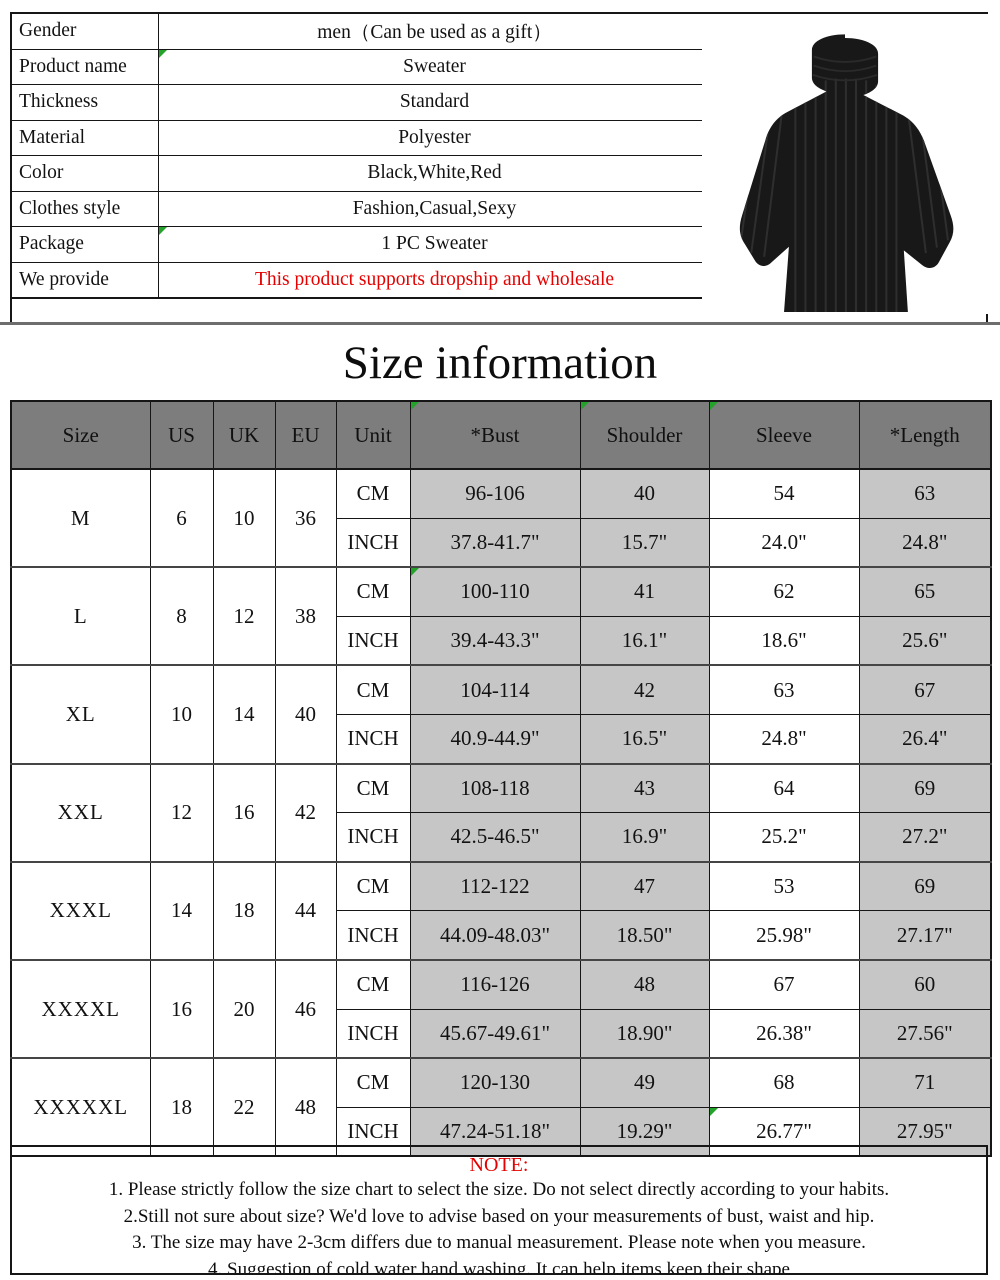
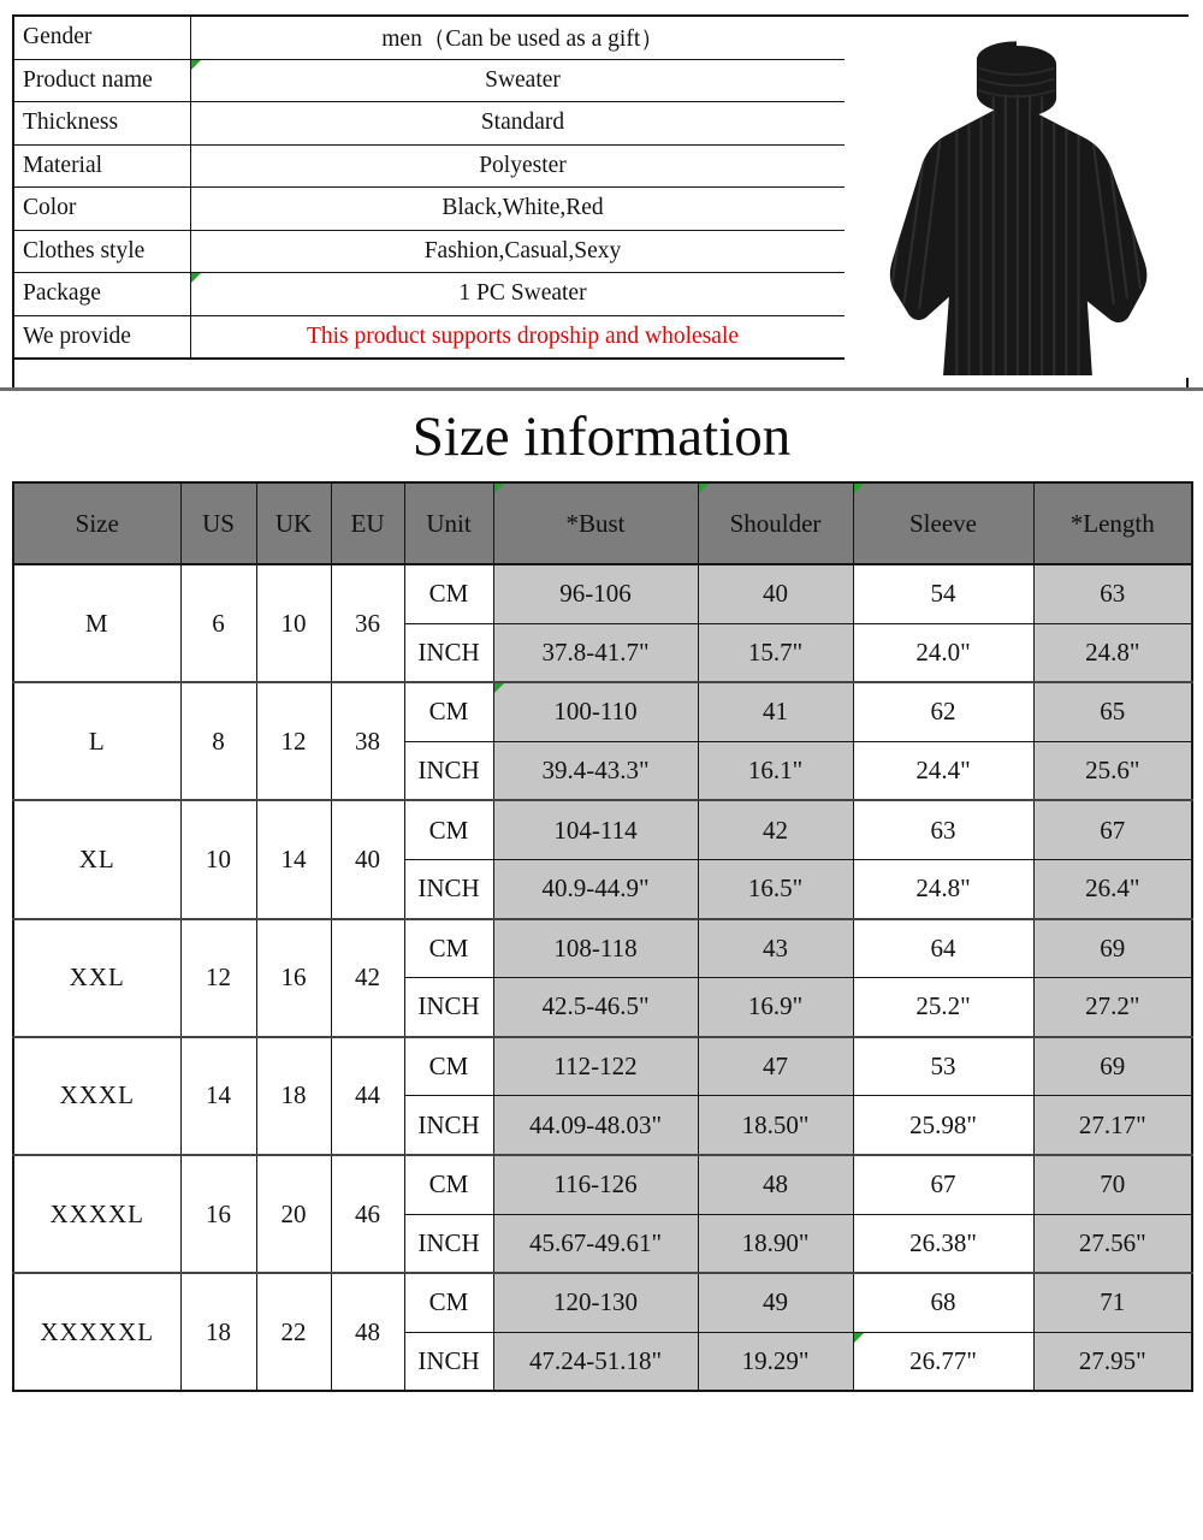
  Gender	men（Can be used as a gift）
  Product name	Sweater
  Thickness	Standard
  Material	Polyester
  Color	Black,White,Red
  Clothes style	Fashion,Casual,Sexy
  Package	1 PC Sweater
  We provide	This product supports dropship and wholesale
  Size information
  Size	US	UK	EU	Unit	*Bust	Shoulder	Sleeve	*Length
  M	6	10	36	CM	96-106	40	54	63
  INCH	37.8-41.7"	15.7"	24.0"	24.8"
  L	8	12	38	CM	100-110	41	62	65
- INCH	39.4-43.3"	16.1"	18.6"	25.6"
+ INCH	39.4-43.3"	16.1"	24.4"	25.6"
  XL	10	14	40	CM	104-114	42	63	67
  INCH	40.9-44.9"	16.5"	24.8"	26.4"
  XXL	12	16	42	CM	108-118	43	64	69
  INCH	42.5-46.5"	16.9"	25.2"	27.2"
  XXXL	14	18	44	CM	112-122	47	53	69
  INCH	44.09-48.03"	18.50"	25.98"	27.17"
- XXXXL	16	20	46	CM	116-126	48	67	60
+ XXXXL	16	20	46	CM	116-126	48	67	70
  INCH	45.67-49.61"	18.90"	26.38"	27.56"
  XXXXXL	18	22	48	CM	120-130	49	68	71
  INCH	47.24-51.18"	19.29"	26.77"	27.95"
- NOTE:
- 1. Please strictly follow the size chart to select the size. Do not select directly according to your habits.
- 2.Still not sure about size? We'd love to advise based on your measurements of bust, waist and hip.
- 3. The size may have 2-3cm differs due to manual measurement. Please note when you measure.
- 4. Suggestion of cold water hand washing. It can help items keep their shape
